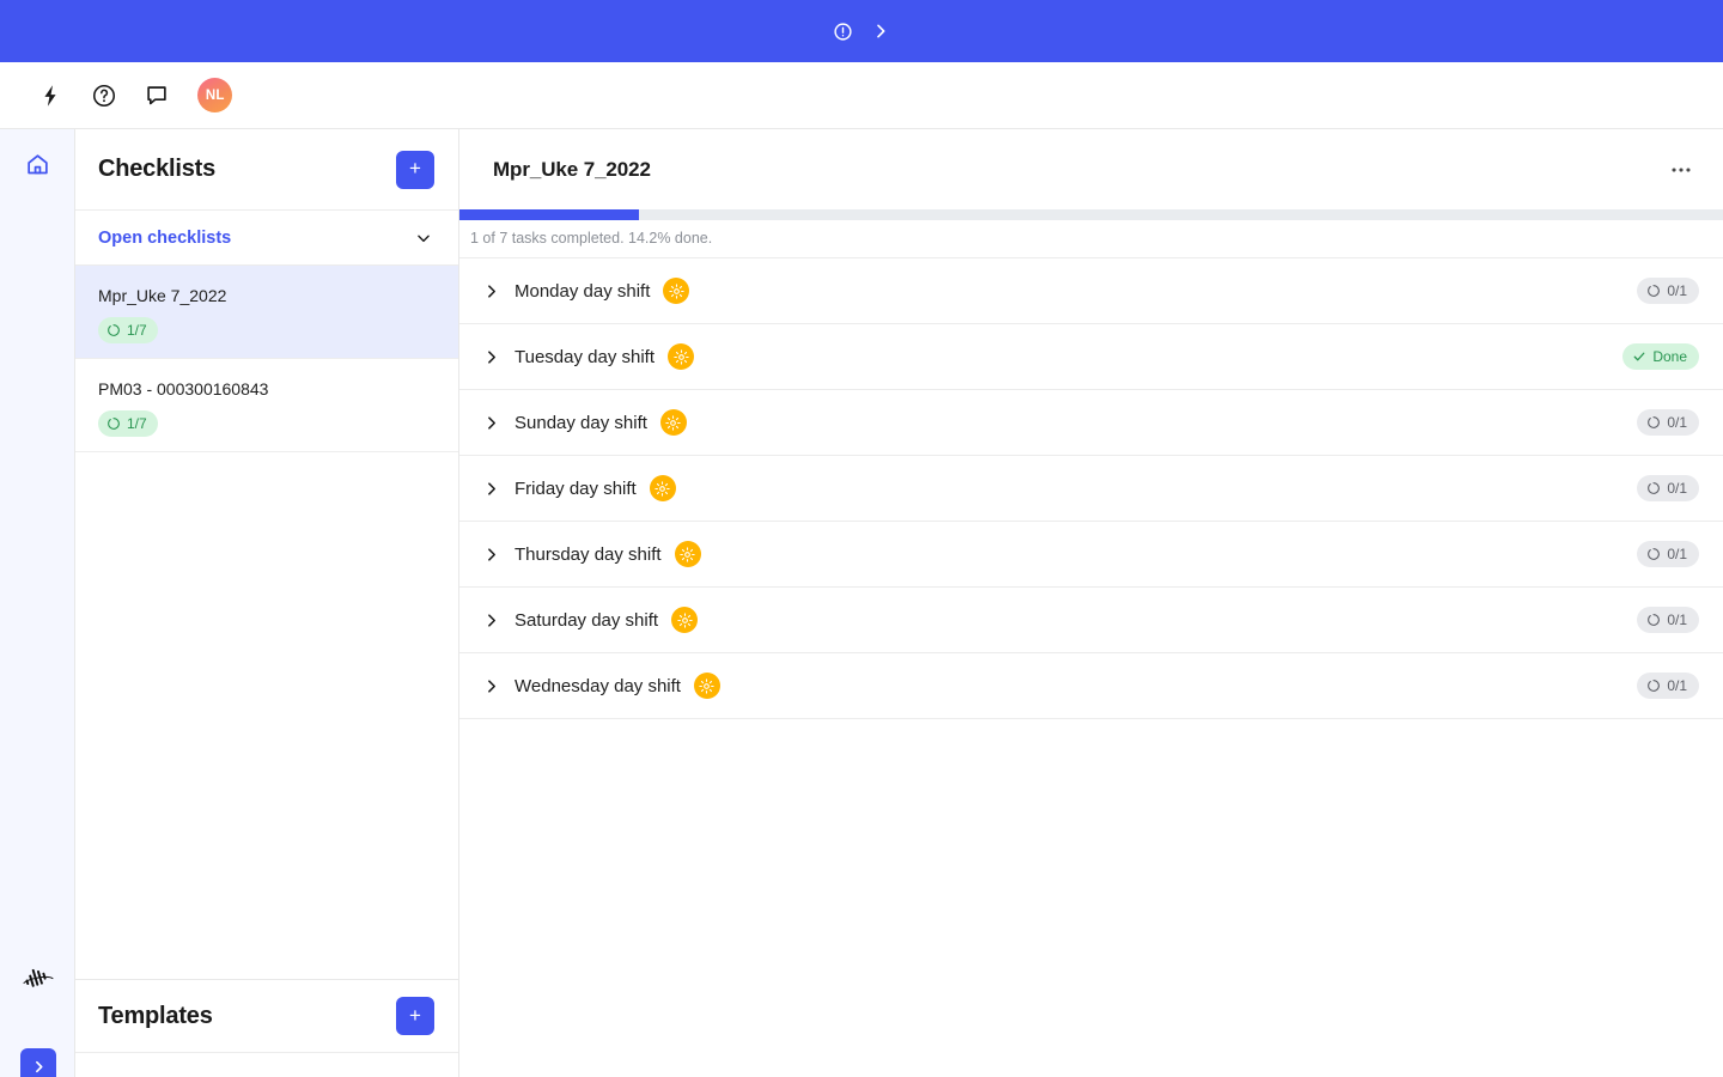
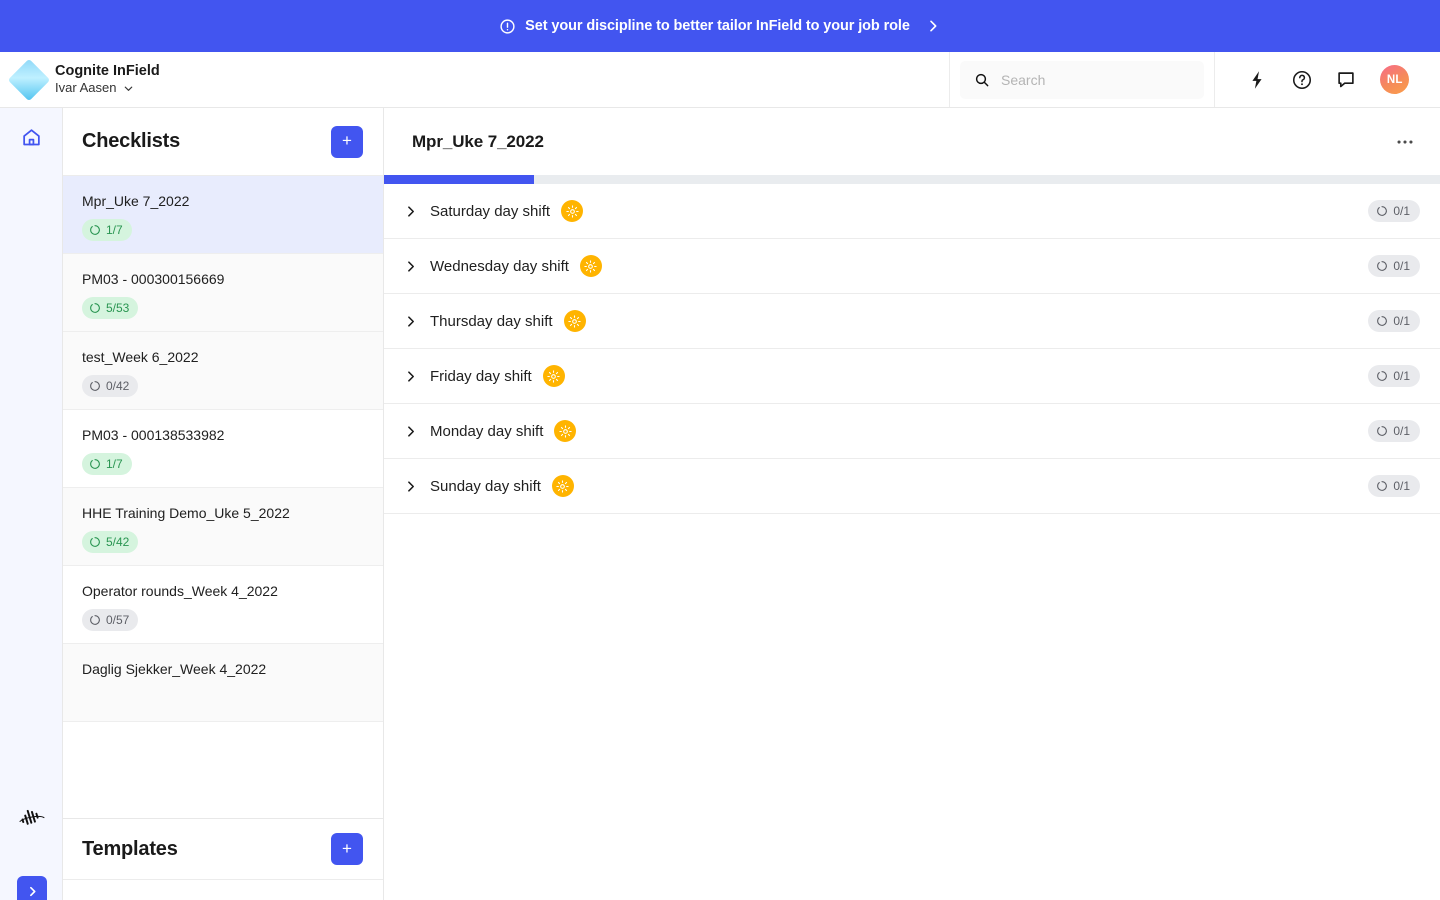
+ Set your discipline to better tailor InField to your job role
+ Cognite InField
+ Ivar Aasen
+ Search
  NL
  Checklists
  +
- Open checklists
  Mpr_Uke 7_2022
  1/7
+ PM03 - 000300156669
+ 5/53
+ test_Week 6_2022
+ 0/42
- PM03 - 000300160843
+ PM03 - 000138533982
  1/7
+ HHE Training Demo_Uke 5_2022
+ 5/42
+ Operator rounds_Week 4_2022
+ 0/57
+ Daglig Sjekker_Week 4_2022
  Templates
  +
  Mpr_Uke 7_2022
- 1 of 7 tasks completed. 14.2% done.
- Monday day shift
+ Saturday day shift
  0/1
- Tuesday day shift
- Done
- Sunday day shift
+ Wednesday day shift
  0/1
- Friday day shift
+ Thursday day shift
  0/1
- Thursday day shift
+ Friday day shift
  0/1
- Saturday day shift
+ Monday day shift
  0/1
- Wednesday day shift
+ Sunday day shift
  0/1
